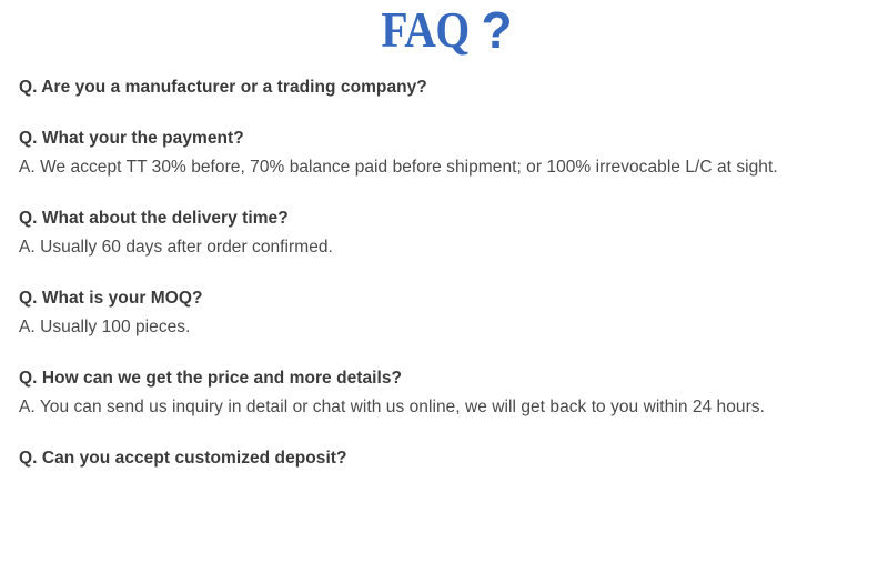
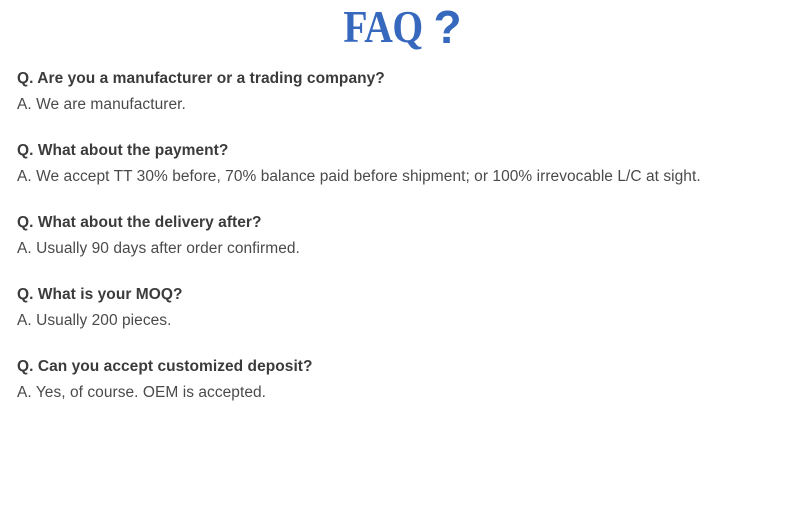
  FAQ ?
  Q. Are you a manufacturer or a trading company?
+ A. We are manufacturer.
- Q. What your the payment?
+ Q. What about the payment?
  A. We accept TT 30% before, 70% balance paid before shipment; or 100% irrevocable L/C at sight.
- Q. What about the delivery time?
+ Q. What about the delivery after?
- A. Usually 60 days after order confirmed.
+ A. Usually 90 days after order confirmed.
  Q. What is your MOQ?
- A. Usually 100 pieces.
+ A. Usually 200 pieces.
- Q. How can we get the price and more details?
- A. You can send us inquiry in detail or chat with us online, we will get back to you within 24 hours.
  Q. Can you accept customized deposit?
+ A. Yes, of course. OEM is accepted.
